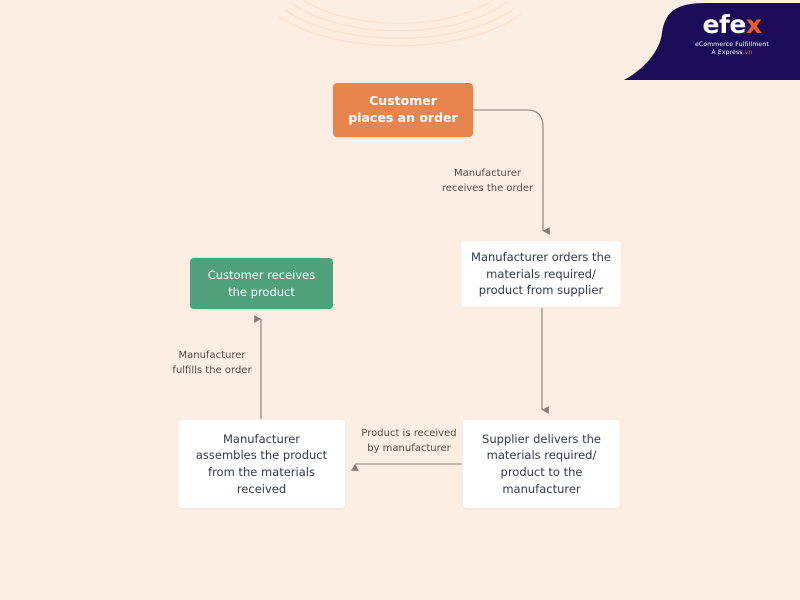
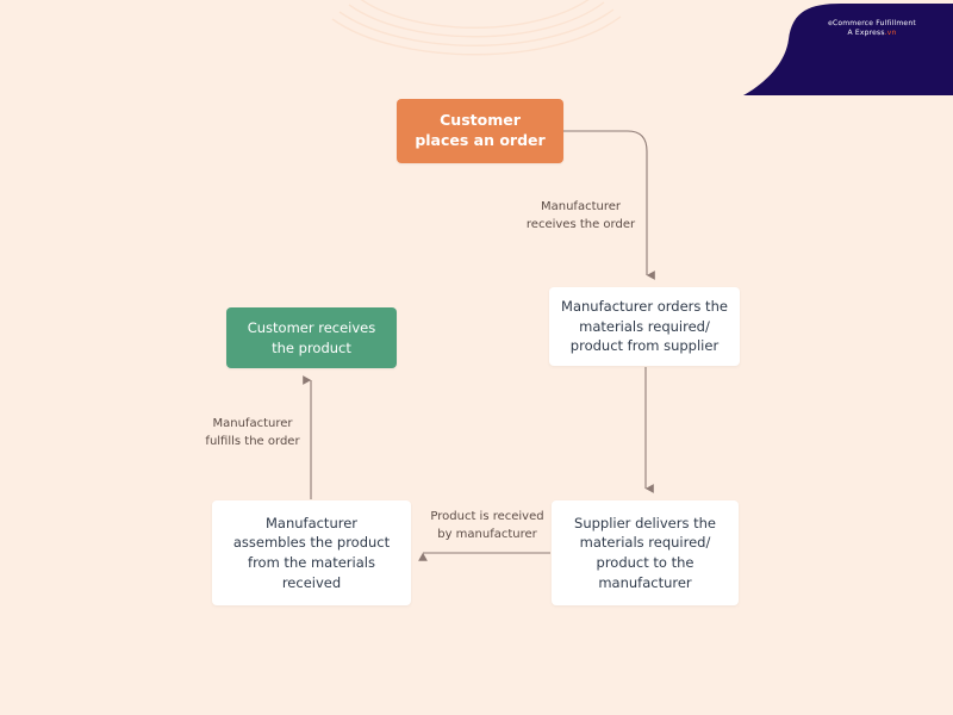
- efex
  Customer
  places an order
  Manufacturer orders the
  materials required/
  product from supplier
  Supplier delivers the
  materials required/
  product to the
  manufacturer
  Manufacturer
  assembles the product
  from the materials
  received
  Customer receives
  the product
  Manufacturer
  receives the order
  Product is received
  by manufacturer
  Manufacturer
  fulfills the order
